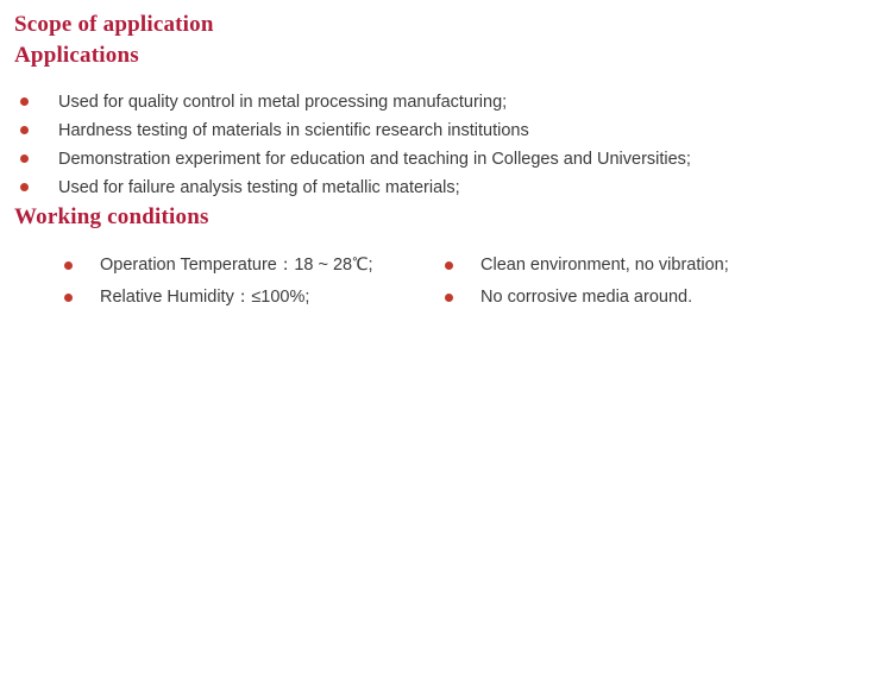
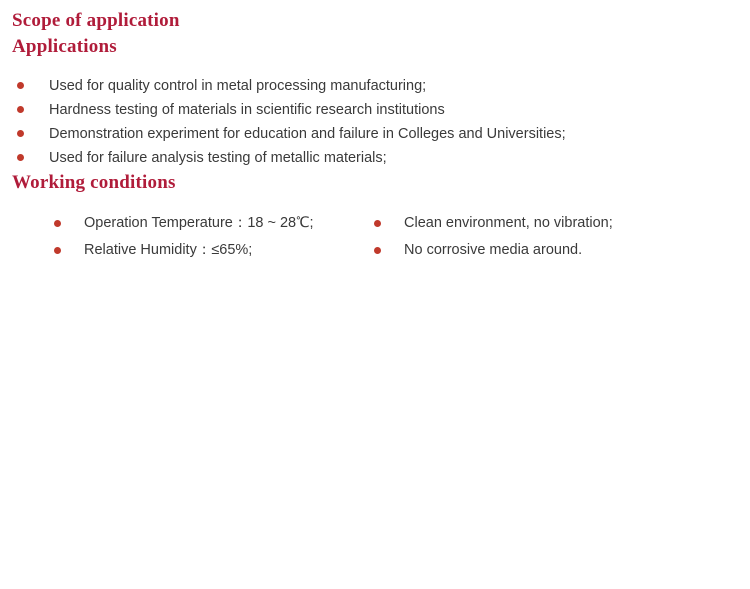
  Scope of application
  Applications
  Used for quality control in metal processing manufacturing;
  Hardness testing of materials in scientific research institutions
- Demonstration experiment for education and teaching in Colleges and Universities;
+ Demonstration experiment for education and failure in Colleges and Universities;
  Used for failure analysis testing of metallic materials;
  Working conditions
  Operation Temperature：18 ~ 28℃;
- Relative Humidity：≤100%;
+ Relative Humidity：≤65%;
  Clean environment, no vibration;
  No corrosive media around.
